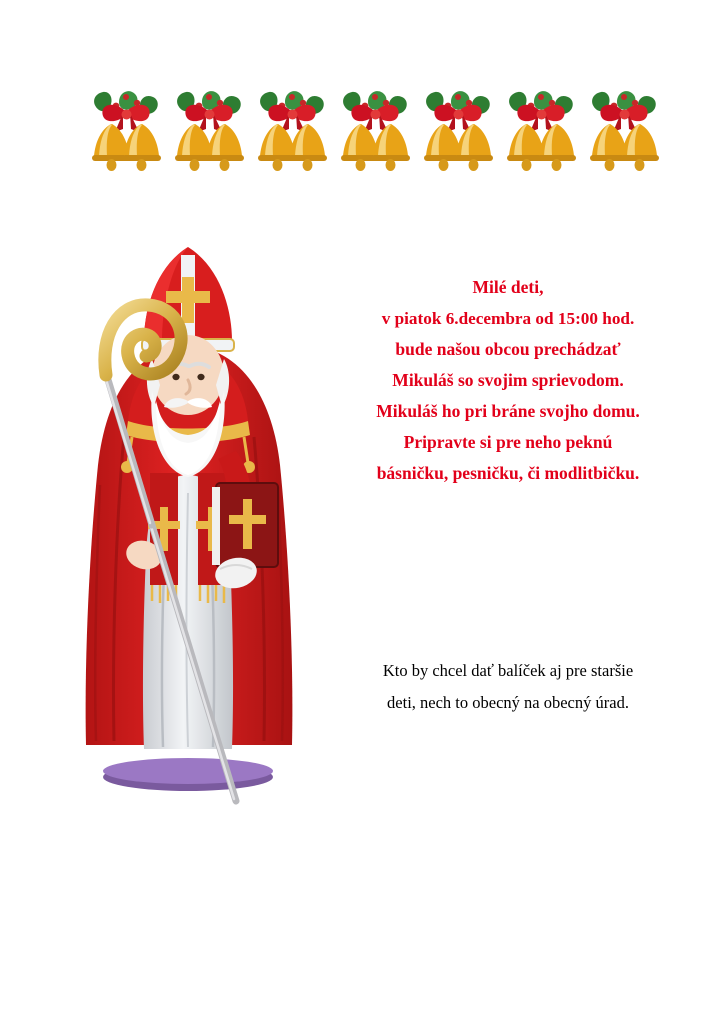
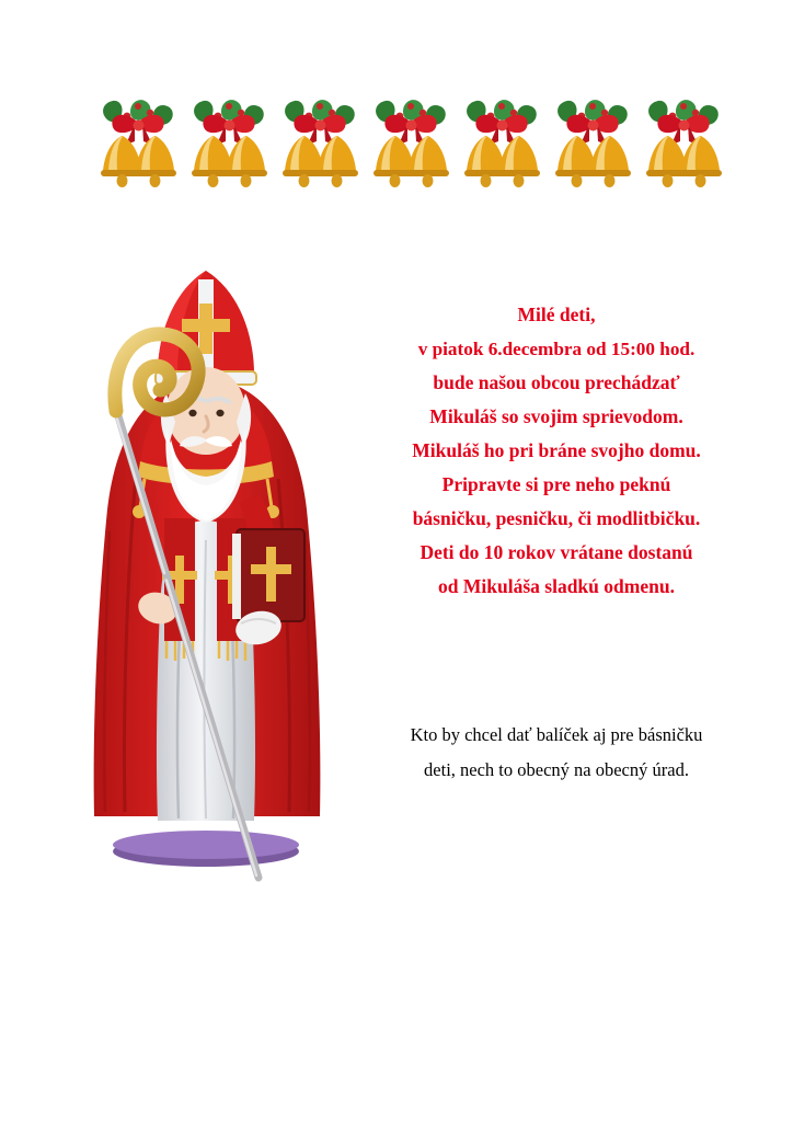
  Milé deti,
  v piatok 6.decembra od 15:00 hod.
  bude našou obcou prechádzať
  Mikuláš so svojim sprievodom.
  Mikuláš ho pri bráne svojho domu.
  Pripravte si pre neho peknú
  básničku, pesničku, či modlitbičku.
+ Deti do 10 rokov vrátane dostanú
+ od Mikuláša sladkú odmenu.
- Kto by chcel dať balíček aj pre staršie
+ Kto by chcel dať balíček aj pre básničku
  deti, nech to obecný na obecný úrad.
